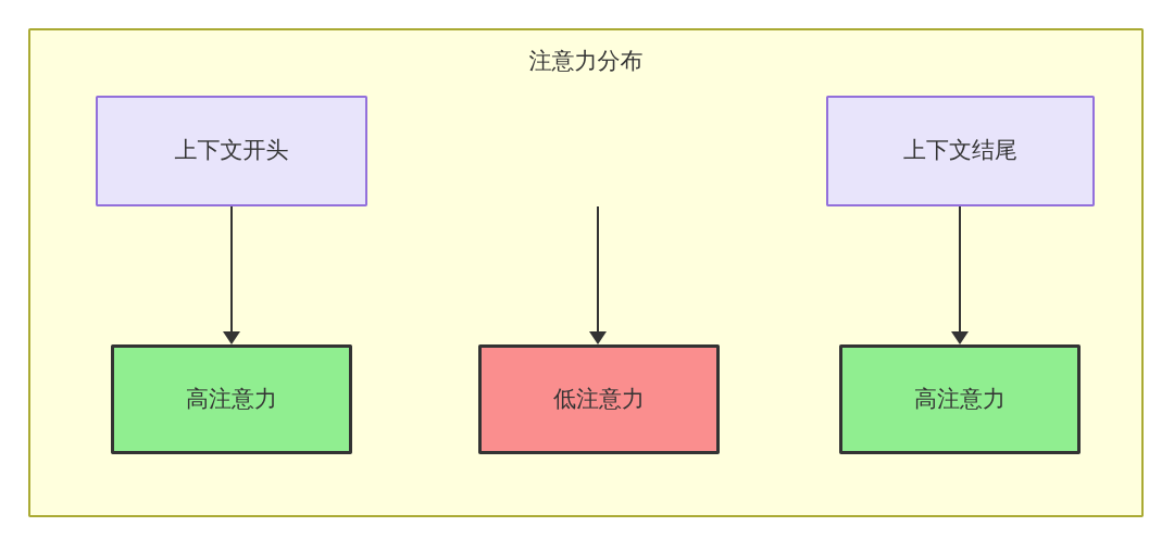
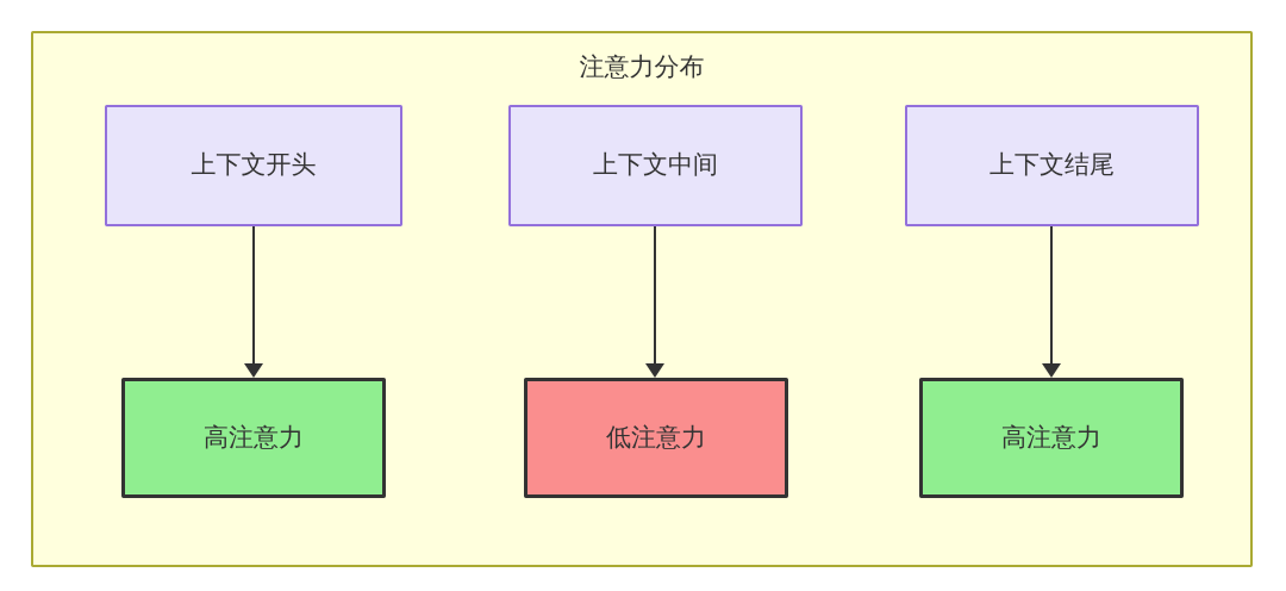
  注意力分布
  上下文开头
  高注意力
+ 上下文中间
  低注意力
  上下文结尾
  高注意力
